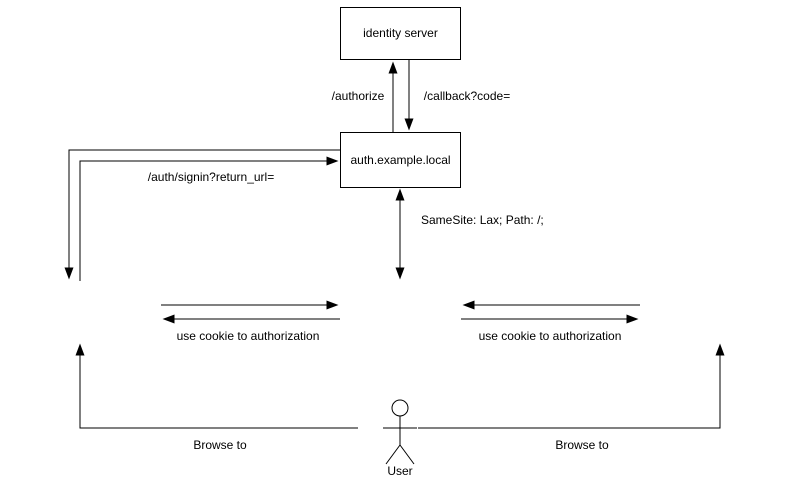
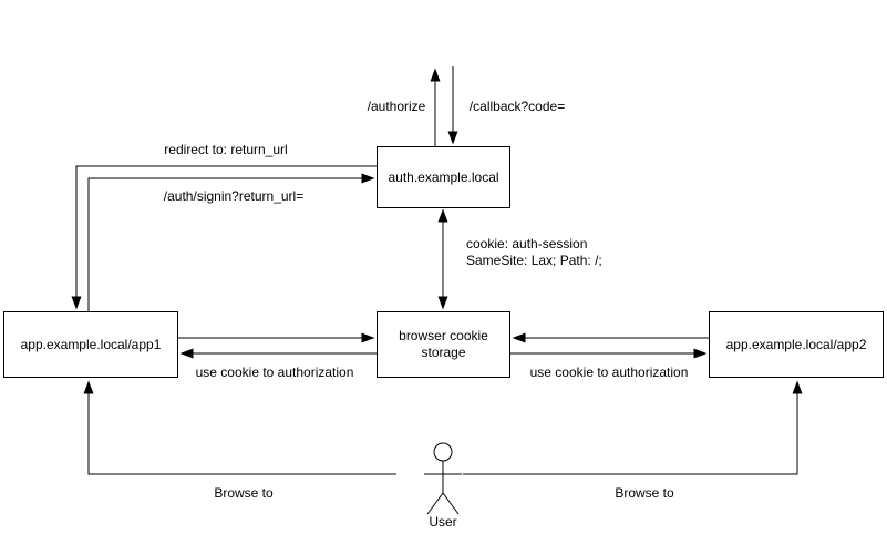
- identity server
  auth.example.local
+ browser cookie storage
+ app.example.local/app1
+ app.example.local/app2
  /authorize
  /callback?code=
+ redirect to: return_url
  /auth/signin?return_url=
+ cookie: auth-session
  SameSite: Lax; Path: /;
  use cookie to authorization
  use cookie to authorization
  Browse to
  Browse to
  User
